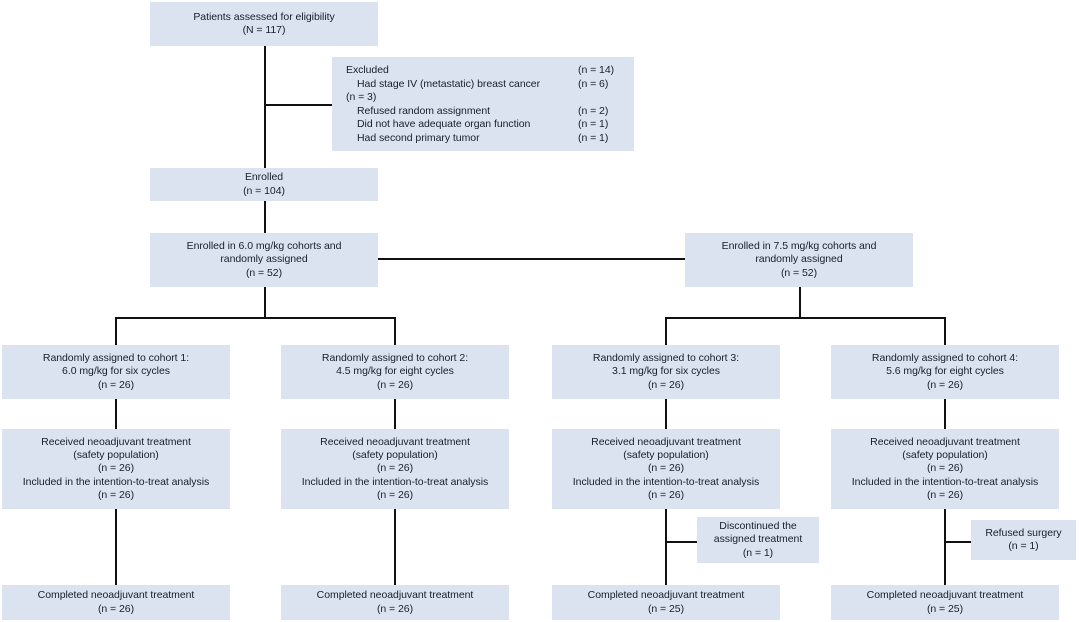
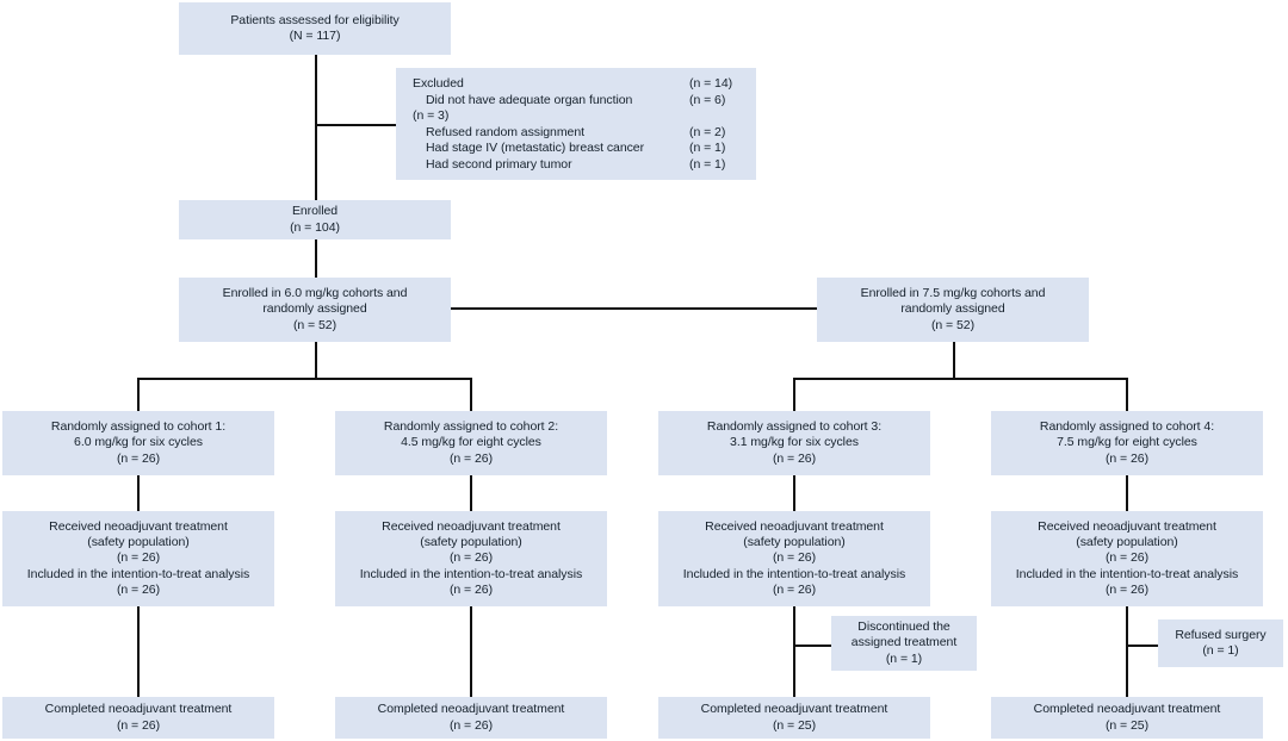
  Patients assessed for eligibility
  (N = 117)
  Excluded
  (n = 14)
- Had stage IV (metastatic) breast cancer
+ Did not have adequate organ function
  (n = 6)
  (n = 3)
  Refused random assignment
  (n = 2)
- Did not have adequate organ function
+ Had stage IV (metastatic) breast cancer
  (n = 1)
  Had second primary tumor
  (n = 1)
  Enrolled
  (n = 104)
  Enrolled in 6.0 mg/kg cohorts and
  randomly assigned
  (n = 52)
  Enrolled in 7.5 mg/kg cohorts and
  randomly assigned
  (n = 52)
  Randomly assigned to cohort 1:
  6.0 mg/kg for six cycles
  (n = 26)
  Randomly assigned to cohort 2:
  4.5 mg/kg for eight cycles
  (n = 26)
  Randomly assigned to cohort 3:
  3.1 mg/kg for six cycles
  (n = 26)
  Randomly assigned to cohort 4:
- 5.6 mg/kg for eight cycles
+ 7.5 mg/kg for eight cycles
  (n = 26)
  Received neoadjuvant treatment
  (safety population)
  (n = 26)
  Included in the intention-to-treat analysis
  (n = 26)
  Received neoadjuvant treatment
  (safety population)
  (n = 26)
  Included in the intention-to-treat analysis
  (n = 26)
  Received neoadjuvant treatment
  (safety population)
  (n = 26)
  Included in the intention-to-treat analysis
  (n = 26)
  Received neoadjuvant treatment
  (safety population)
  (n = 26)
  Included in the intention-to-treat analysis
  (n = 26)
  Discontinued the
  assigned treatment
  (n = 1)
  Refused surgery
  (n = 1)
  Completed neoadjuvant treatment
  (n = 26)
  Completed neoadjuvant treatment
  (n = 26)
  Completed neoadjuvant treatment
  (n = 25)
  Completed neoadjuvant treatment
  (n = 25)
